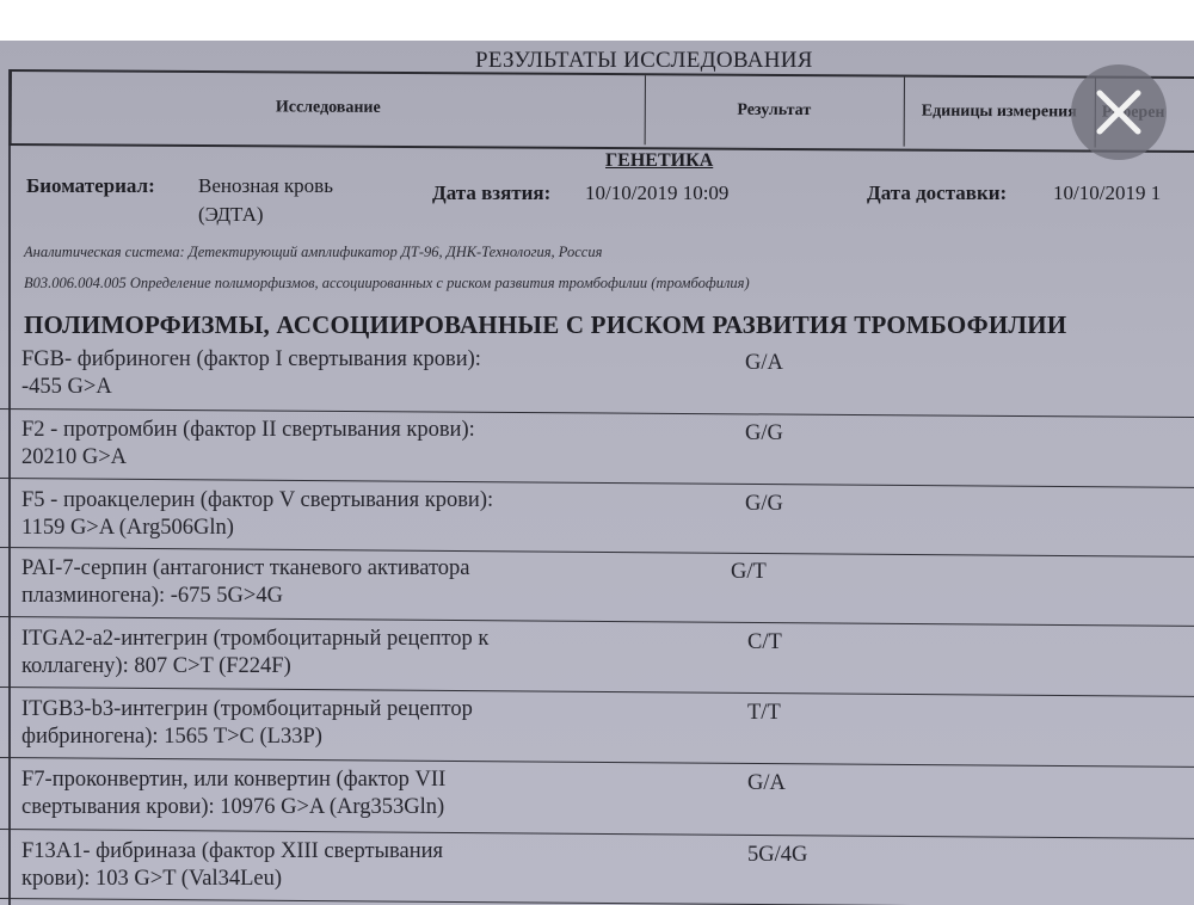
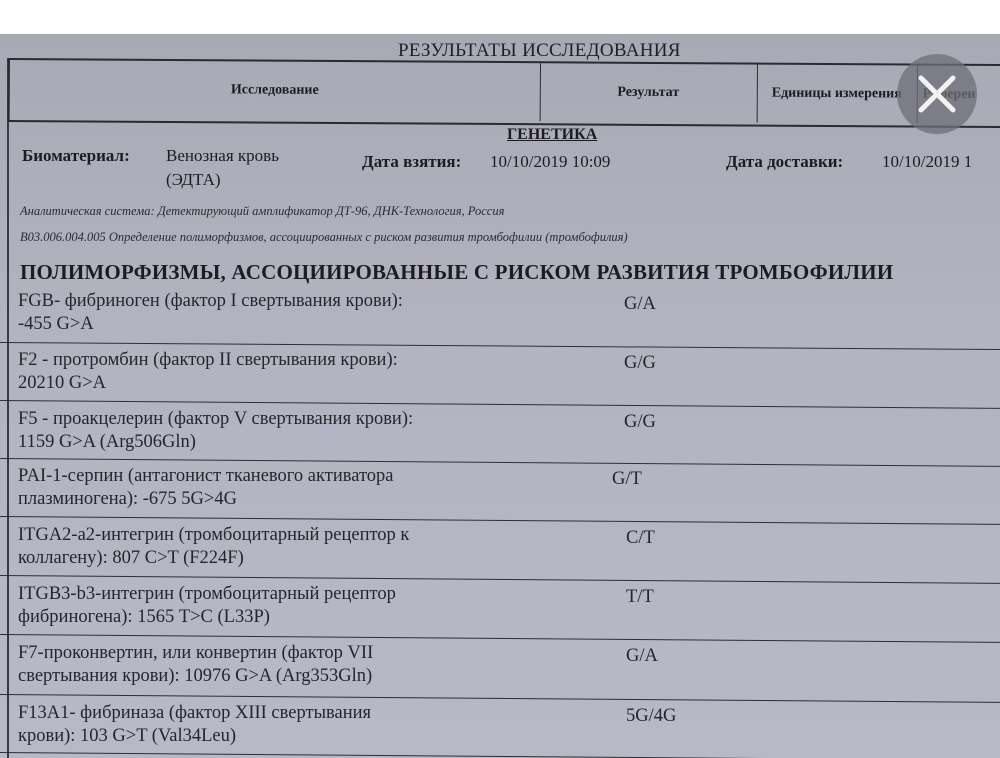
  РЕЗУЛЬТАТЫ ИССЛЕДОВАНИЯ
  Исследование
  Результат
  Единицы измерения
  Рферен
  ГЕНЕТИКА
  Биоматериал:
  Венозная кровь
  (ЭДТА)
  Дата взятия:
  10/10/2019 10:09
  Дата доставки:
  10/10/2019 1
  Аналитическая система: Детектирующий амплификатор ДТ-96, ДНК-Технология, Россия
  B03.006.004.005 Определение полиморфизмов, ассоциированных с риском развития тромбофилии (тромбофилия)
  ПОЛИМОРФИЗМЫ, АССОЦИИРОВАННЫЕ С РИСКОМ РАЗВИТИЯ ТРОМБОФИЛИИ
  FGB- фибриноген (фактор I свертывания крови):
  -455 G>A
  G/A
  F2 - протромбин (фактор II свертывания крови):
  20210 G>A
  G/G
  F5 - проакцелерин (фактор V свертывания крови):
  1159 G>A (Arg506Gln)
  G/G
- PAI-7-серпин (антагонист тканевого активатора
+ PAI-1-серпин (антагонист тканевого активатора
  плазминогена): -675 5G>4G
  G/T
  ITGA2-a2-интегрин (тромбоцитарный рецептор к
  коллагену): 807 C>T (F224F)
  C/T
  ITGB3-b3-интегрин (тромбоцитарный рецептор
  фибриногена): 1565 T>C (L33P)
  T/T
  F7-проконвертин, или конвертин (фактор VII
  свертывания крови): 10976 G>A (Arg353Gln)
  G/A
  F13A1- фибриназа (фактор XIII свертывания
  крови): 103 G>T (Val34Leu)
  5G/4G
